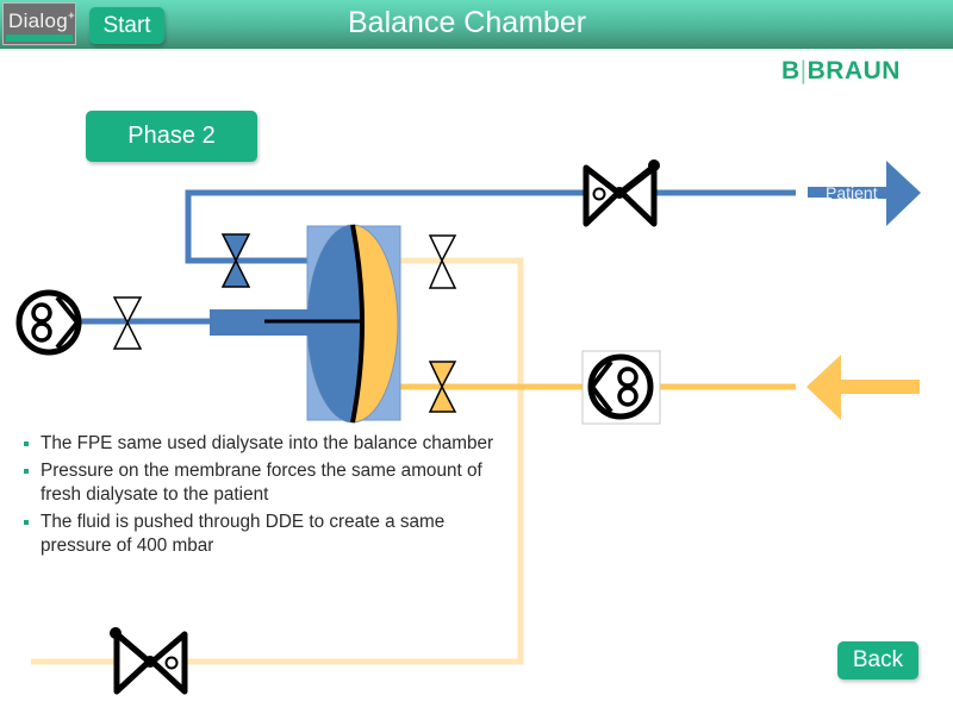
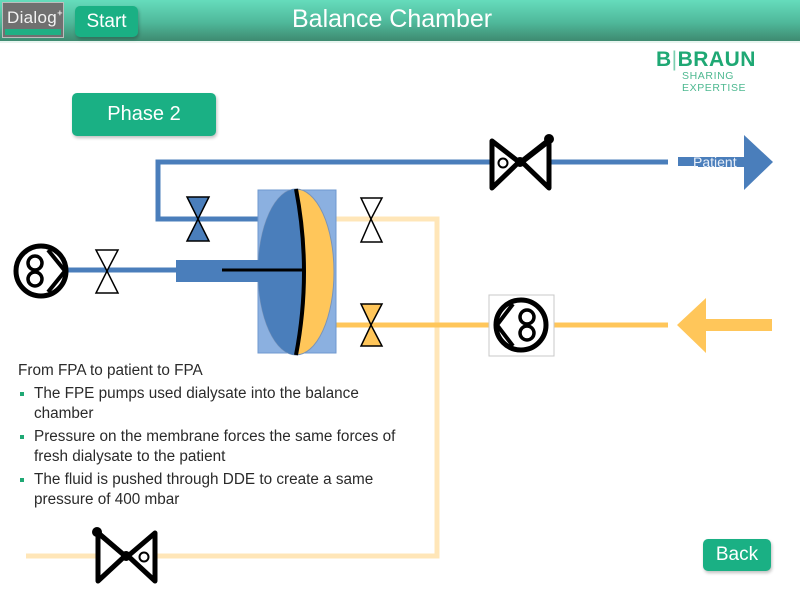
  Dialog⁺
  Start
  Balance Chamber
  B|BRAUN
+ SHARING EXPERTISE
  Phase 2
  Patient
+ From FPA to patient to FPA
- The FPE same used dialysate into the balance chamber
+ The FPE pumps used dialysate into the balance chamber
- Pressure on the membrane forces the same amount of fresh dialysate to the patient
+ Pressure on the membrane forces the same forces of fresh dialysate to the patient
  The fluid is pushed through DDE to create a same pressure of 400 mbar
  Back
